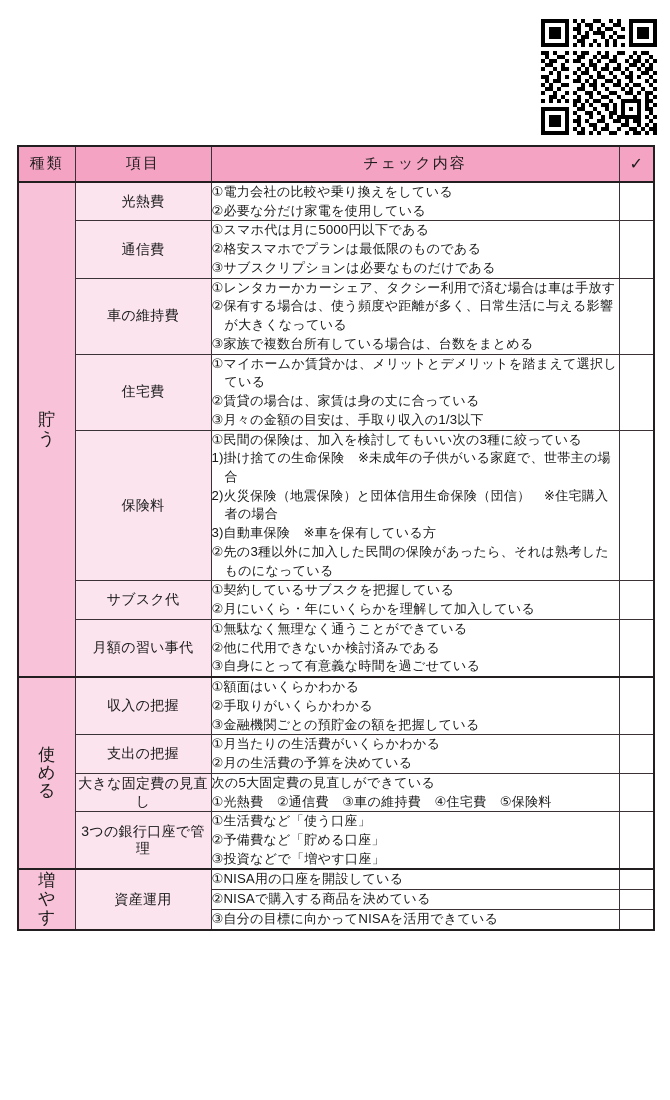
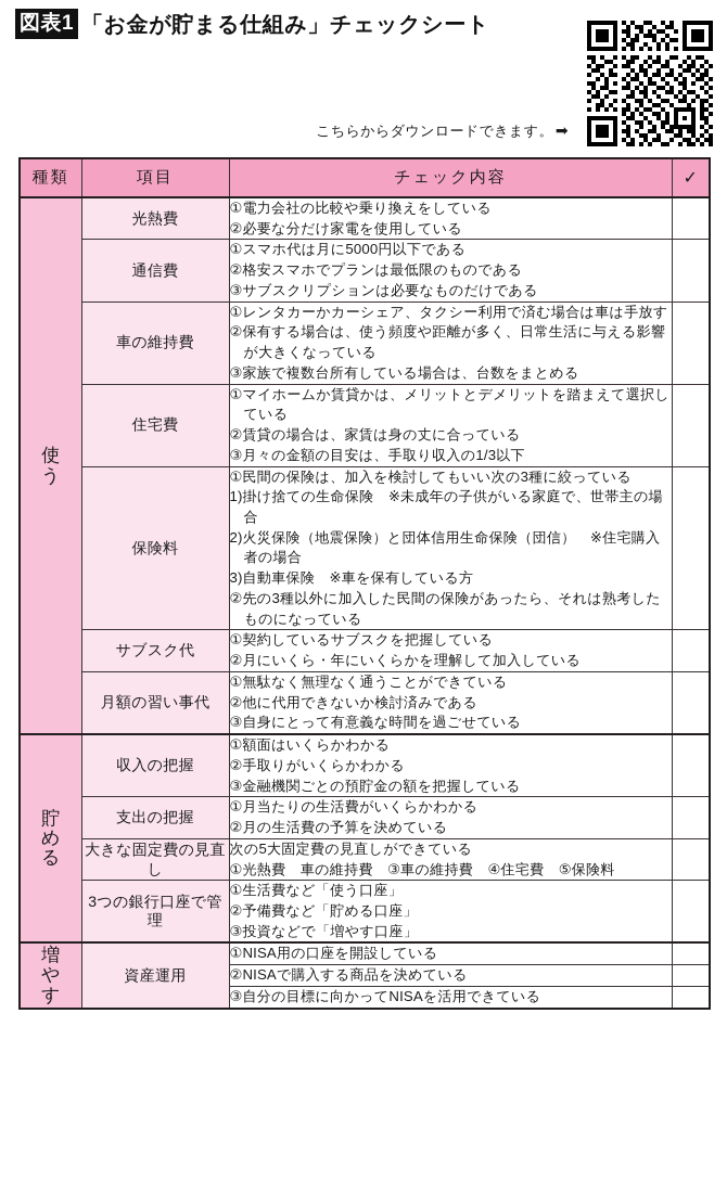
+ 図表1
+ 「お金が貯まる仕組み」チェックシート
+ こちらからダウンロードできます。 ➡
  種類	項目	チェック内容	✓
- 貯う	光熱費	①電力会社の比較や乗り換えをしている②必要な分だけ家電を使用している
+ 使う	光熱費	①電力会社の比較や乗り換えをしている②必要な分だけ家電を使用している
  通信費	①スマホ代は月に5000円以下である②格安スマホでプランは最低限のものである③サブスクリプションは必要なものだけである
  車の維持費	①レンタカーかカーシェア、タクシー利用で済む場合は車は手放す②保有する場合は、使う頻度や距離が多く、日常生活に与える影響が大きくなっている③家族で複数台所有している場合は、台数をまとめる
  住宅費	①マイホームか賃貸かは、メリットとデメリットを踏まえて選択している②賃貸の場合は、家賃は身の丈に合っている③月々の金額の目安は、手取り収入の1/3以下
  保険料	①民間の保険は、加入を検討してもいい次の3種に絞っている1)掛け捨ての生命保険 ※未成年の子供がいる家庭で、世帯主の場合2)火災保険（地震保険）と団体信用生命保険（団信） ※住宅購入者の場合3)自動車保険 ※車を保有している方②先の3種以外に加入した民間の保険があったら、それは熟考したものになっている
  サブスク代	①契約しているサブスクを把握している②月にいくら・年にいくらかを理解して加入している
  月額の習い事代	①無駄なく無理なく通うことができている②他に代用できないか検討済みである③自身にとって有意義な時間を過ごせている
- 使める	収入の把握	①額面はいくらかわかる②手取りがいくらかわかる③金融機関ごとの預貯金の額を把握している
+ 貯める	収入の把握	①額面はいくらかわかる②手取りがいくらかわかる③金融機関ごとの預貯金の額を把握している
  支出の把握	①月当たりの生活費がいくらかわかる②月の生活費の予算を決めている
- 大きな固定費の見直し	次の5大固定費の見直しができている①光熱費 ②通信費 ③車の維持費 ④住宅費 ⑤保険料
+ 大きな固定費の見直し	次の5大固定費の見直しができている①光熱費 車の維持費 ③車の維持費 ④住宅費 ⑤保険料
  3つの銀行口座で管理	①生活費など「使う口座」②予備費など「貯める口座」③投資などで「増やす口座」
  増やす	資産運用	①NISA用の口座を開設している
  ②NISAで購入する商品を決めている
  ③自分の目標に向かってNISAを活用できている
